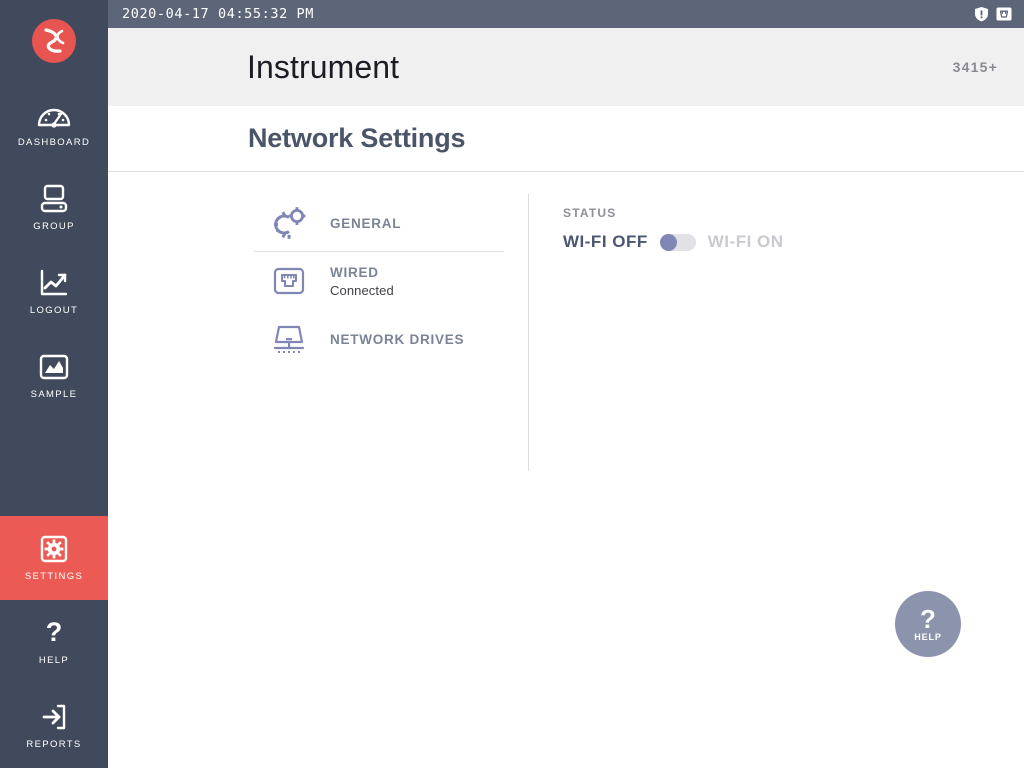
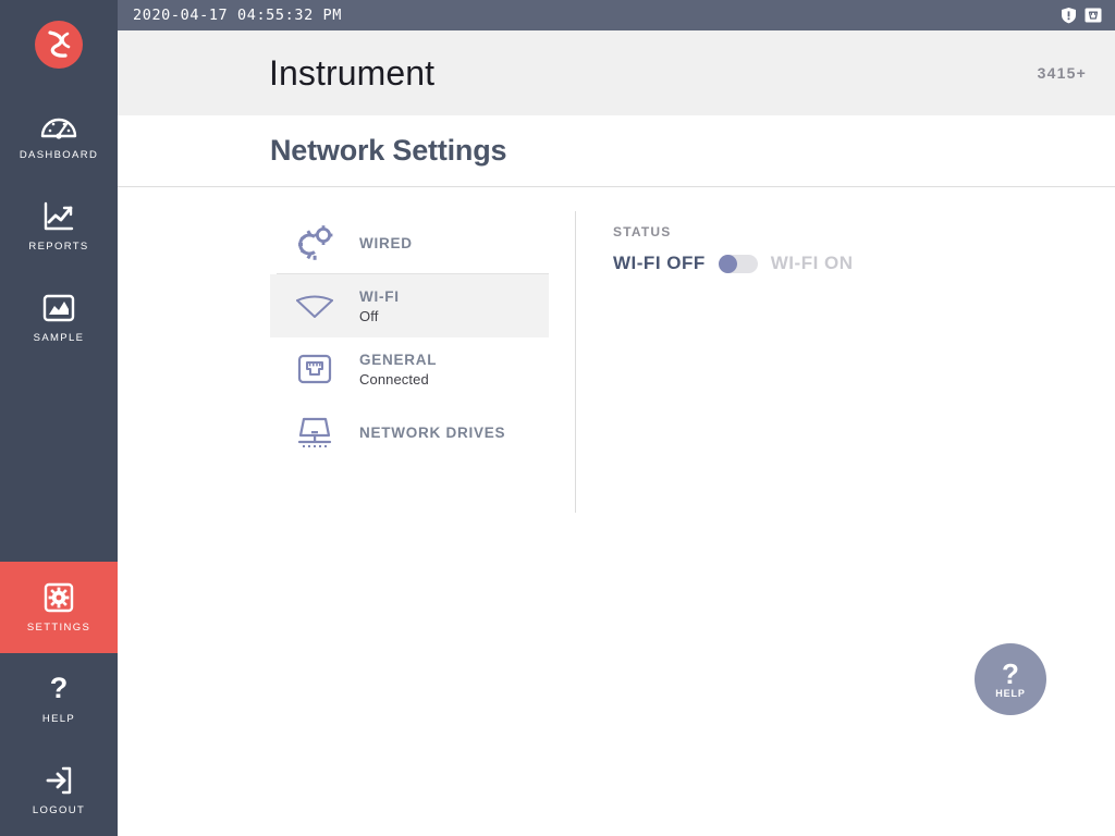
  DASHBOARD
- GROUP
- LOGOUT
+ REPORTS
  SAMPLE
  SETTINGS
  ?
  HELP
- REPORTS
+ LOGOUT
  2020-04-17 04:55:32 PM
  Instrument
  3415+
  Network Settings
- GENERAL
+ WIRED
+ WI-FI
+ Off
- WIRED
+ GENERAL
  Connected
  NETWORK DRIVES
  STATUS
  WI-FI OFF
  WI-FI ON
  ?
  HELP
